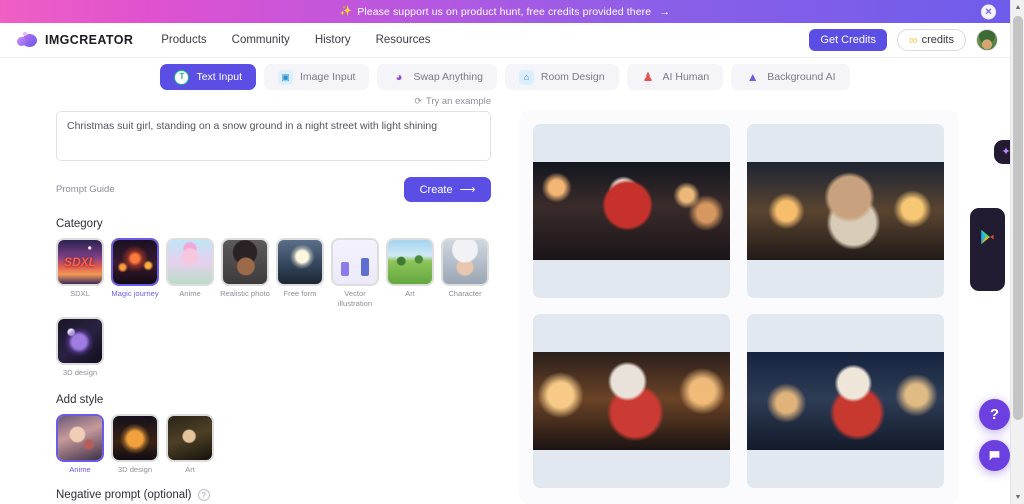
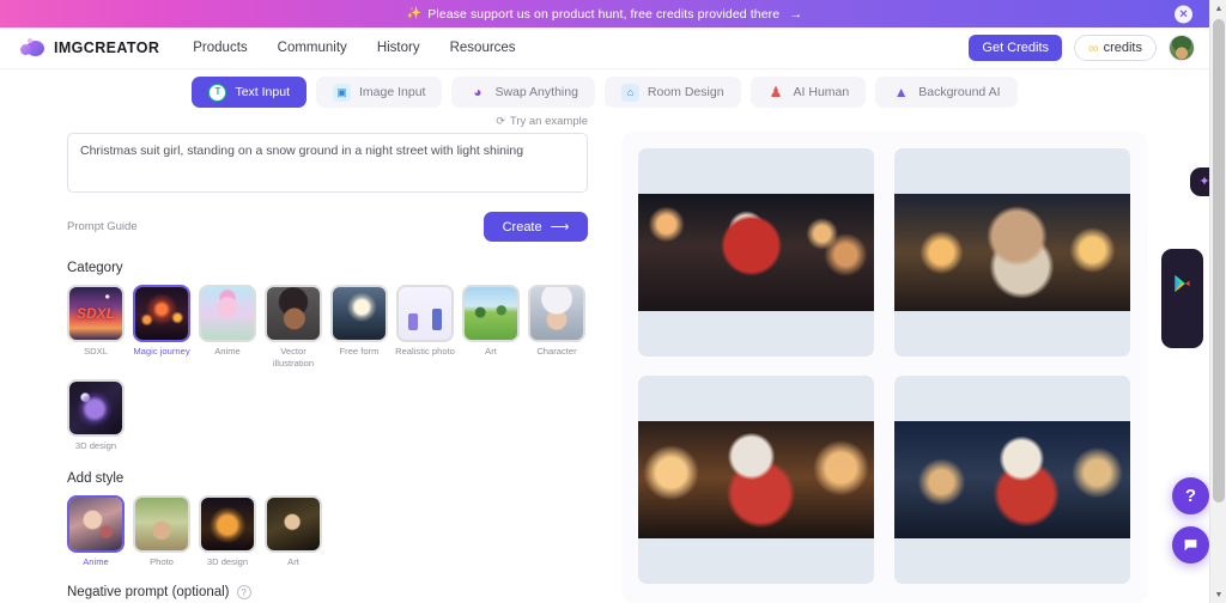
  ✨
  Please support us on product hunt, free credits provided there
  →
  ✕
  IMGCREATOR
  Products
  Community
  History
  Resources
  Get Credits
  ∞
  credits
  T
  Text Input
  ▣
  Image Input
  ◕
  Swap Anything
  ⌂
  Room Design
  ♟
  AI Human
  ▲
  Background AI
  ⟳
  Try an example
  Christmas suit girl, standing on a snow ground in a night street with light shining
  Prompt Guide
  Create
  ⟶
  Category
  SDXL
  SDXL
  Magic journey
  Anime
- Realistic photo
+ Vector illustration
  Free form
- Vector illustration
+ Realistic photo
  Art
  Character
  3D design
  Add style
  Anime
+ Photo
  3D design
  Art
  Negative prompt (optional)
  ?
  ✦
  ?
